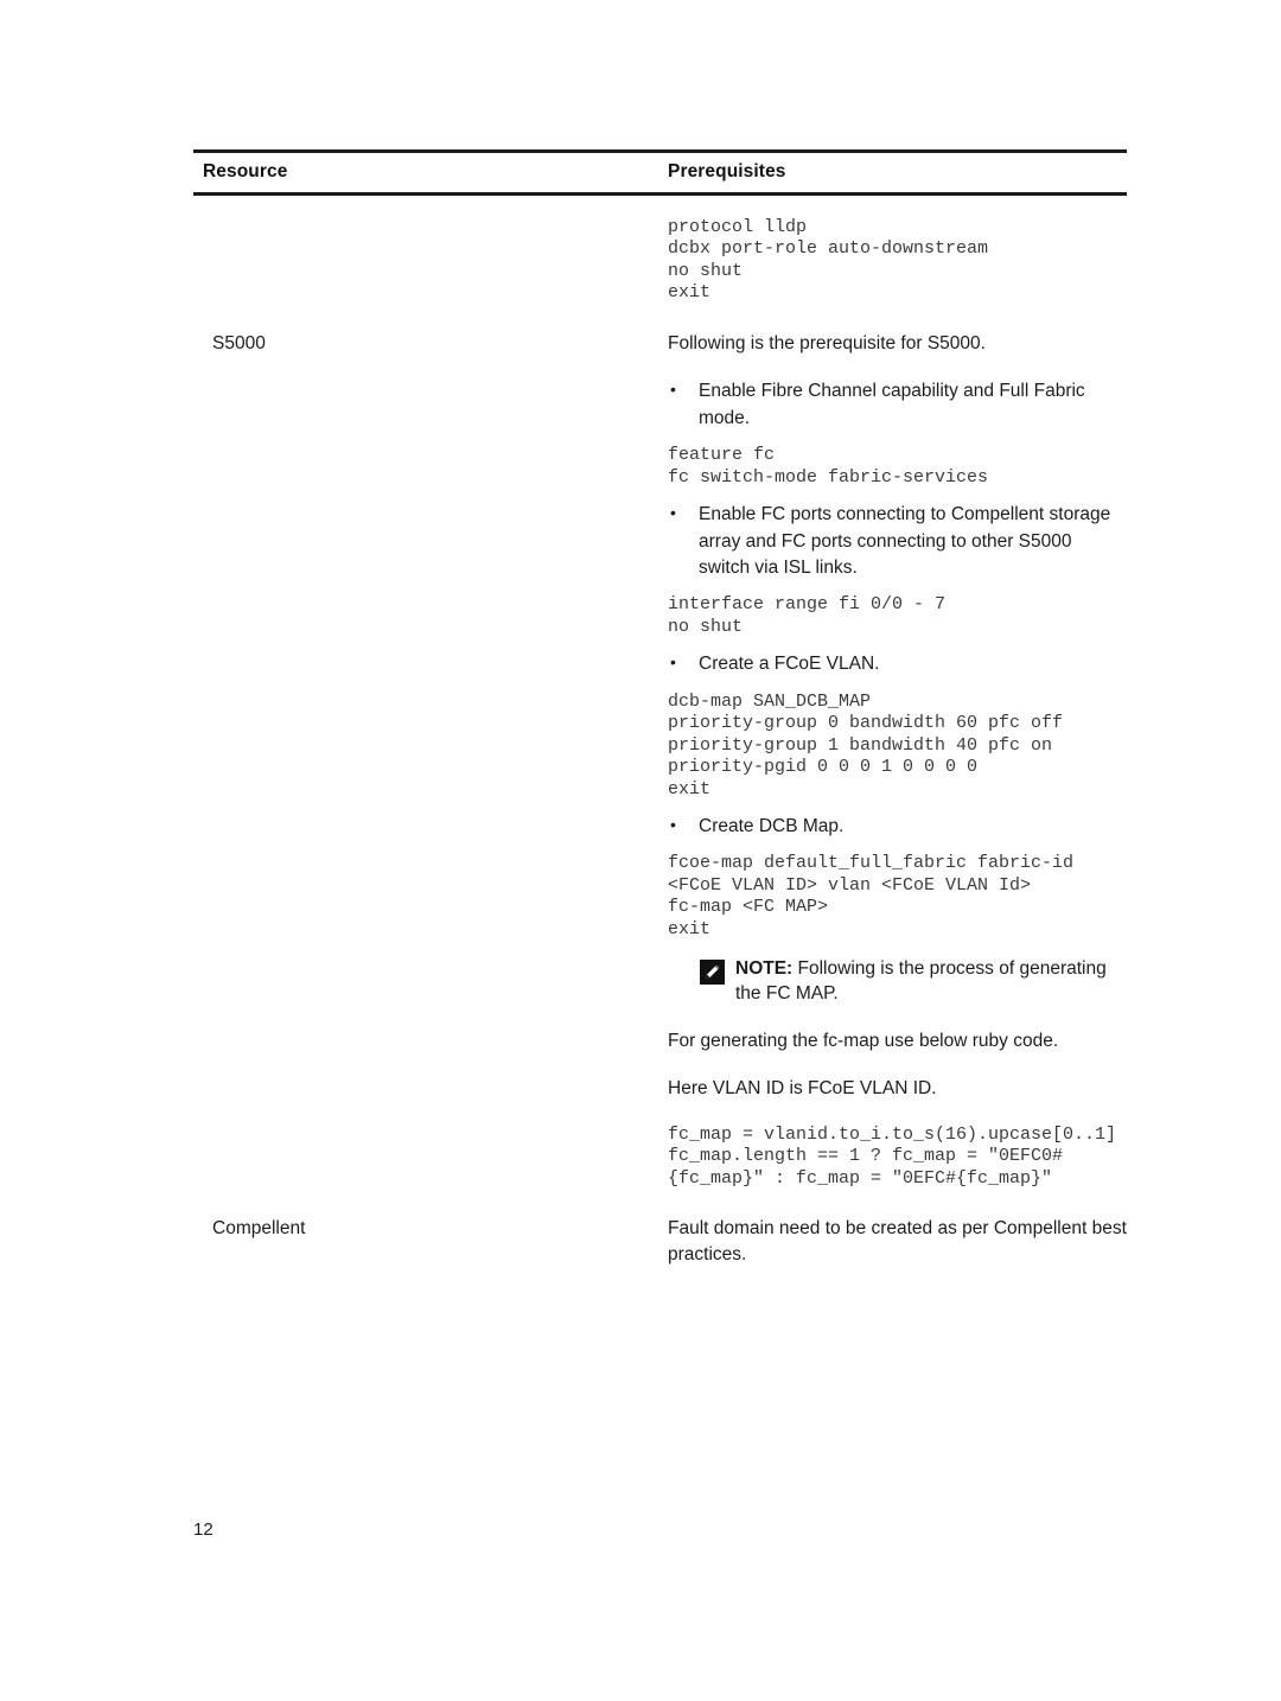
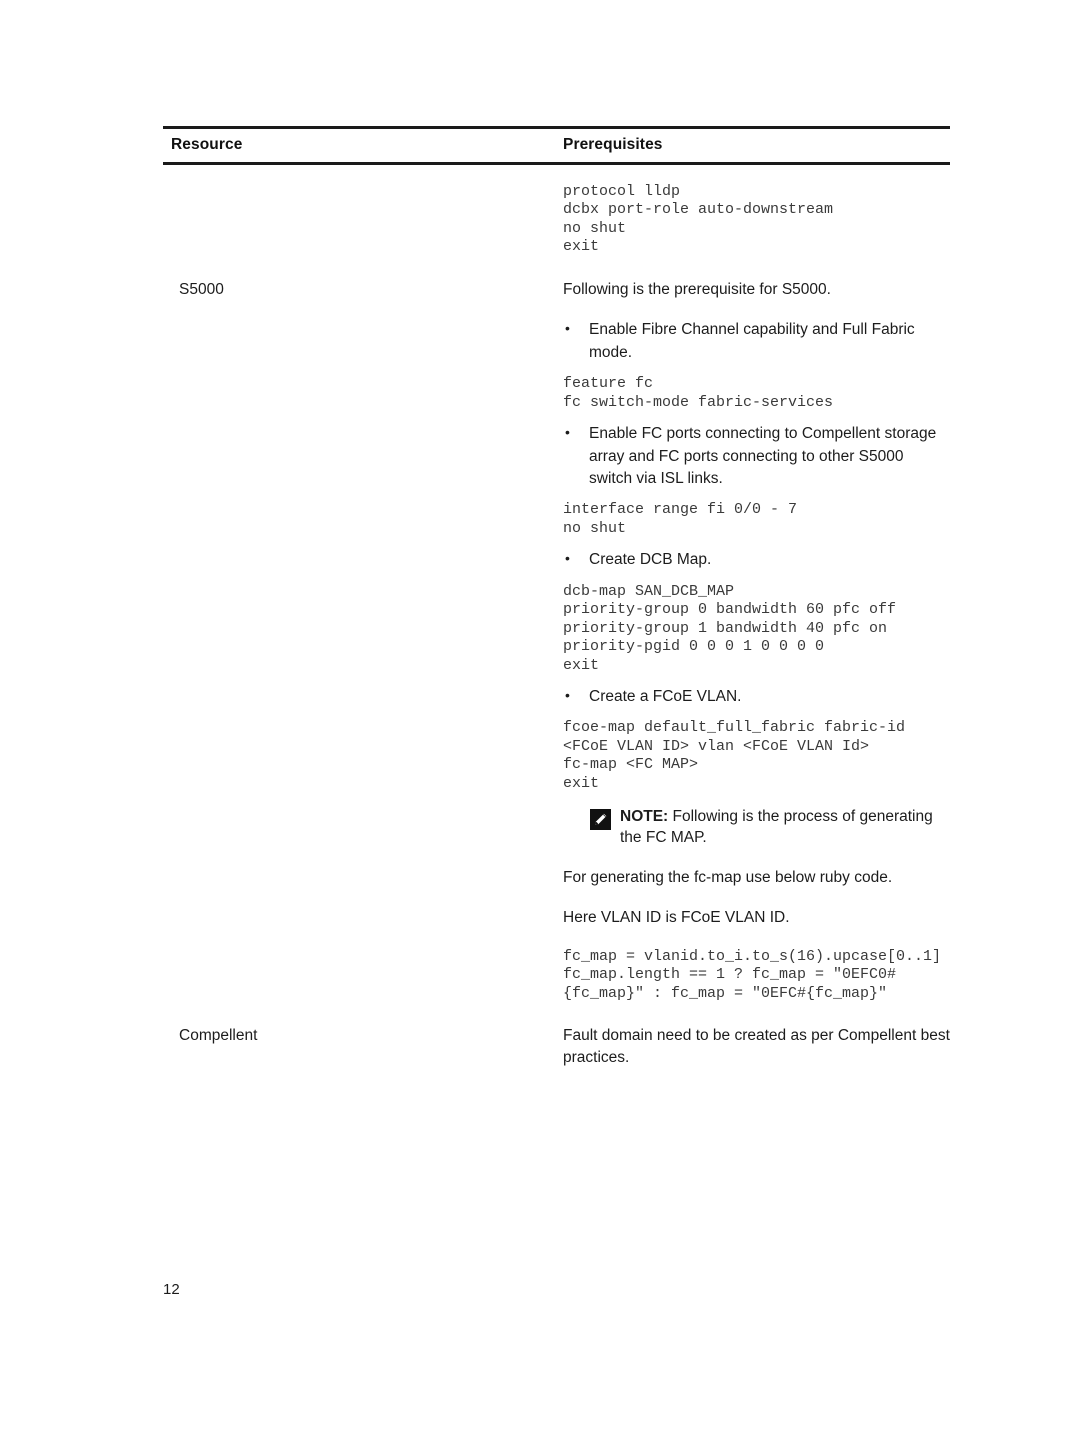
  Resource
  Prerequisites
  protocol lldp
  dcbx port-role auto-downstream
  no shut
  exit
  S5000
  Following is the prerequisite for S5000.
  Enable Fibre Channel capability and Full Fabric mode.
  feature fc
  fc switch-mode fabric-services
  Enable FC ports connecting to Compellent storage array and FC ports connecting to other S5000 switch via ISL links.
  interface range fi 0/0 - 7
  no shut
- Create a FCoE VLAN.
+ Create DCB Map.
  dcb-map SAN_DCB_MAP
  priority-group 0 bandwidth 60 pfc off
  priority-group 1 bandwidth 40 pfc on
  priority-pgid 0 0 0 1 0 0 0 0
  exit
- Create DCB Map.
+ Create a FCoE VLAN.
  fcoe-map default_full_fabric fabric-id <FCoE VLAN ID> vlan <FCoE VLAN Id>
  fc-map <FC MAP>
  exit
  NOTE: Following is the process of generating the FC MAP.
  For generating the fc-map use below ruby code.
  Here VLAN ID is FCoE VLAN ID.
  fc_map = vlanid.to_i.to_s(16).upcase[0..1]
  fc_map.length == 1 ? fc_map = "0EFC0#{fc_map}" : fc_map = "0EFC#{fc_map}"
  Compellent
  Fault domain need to be created as per Compellent best practices.
  12
